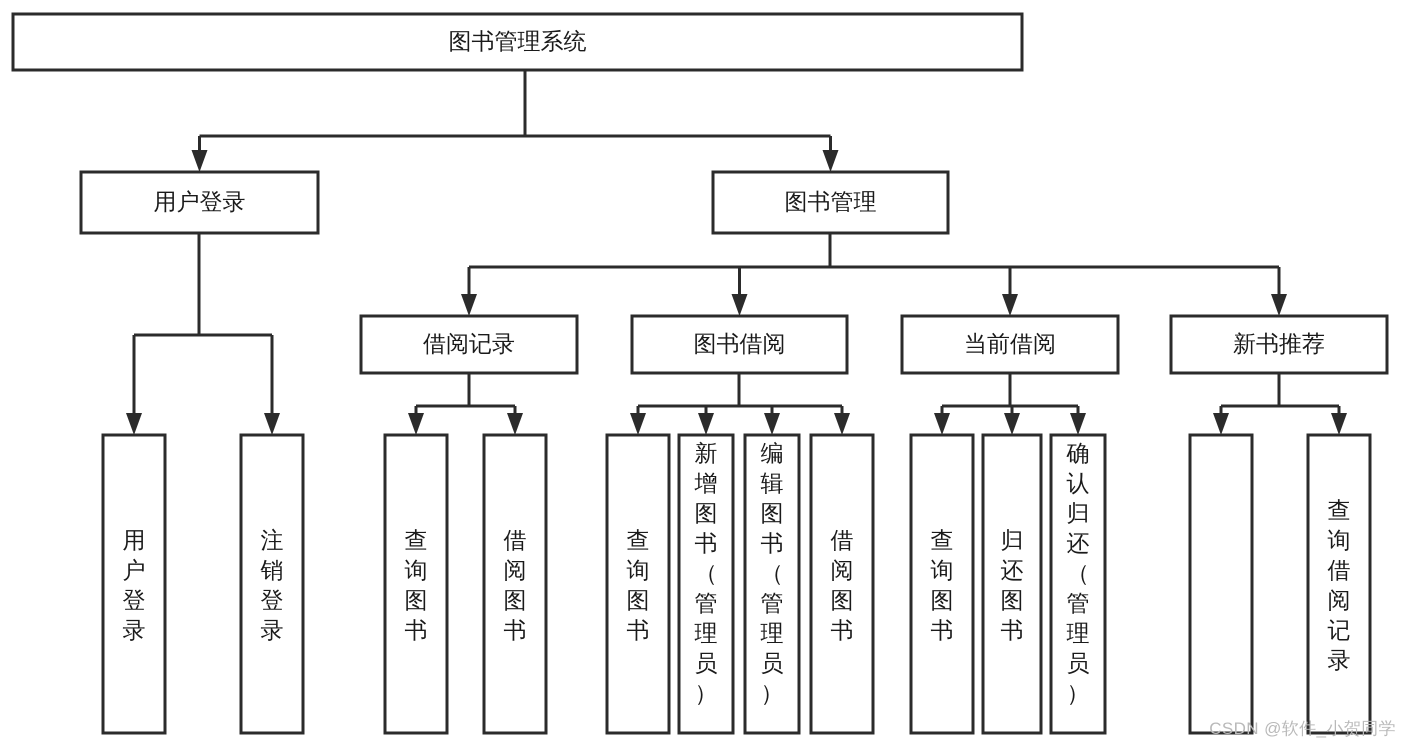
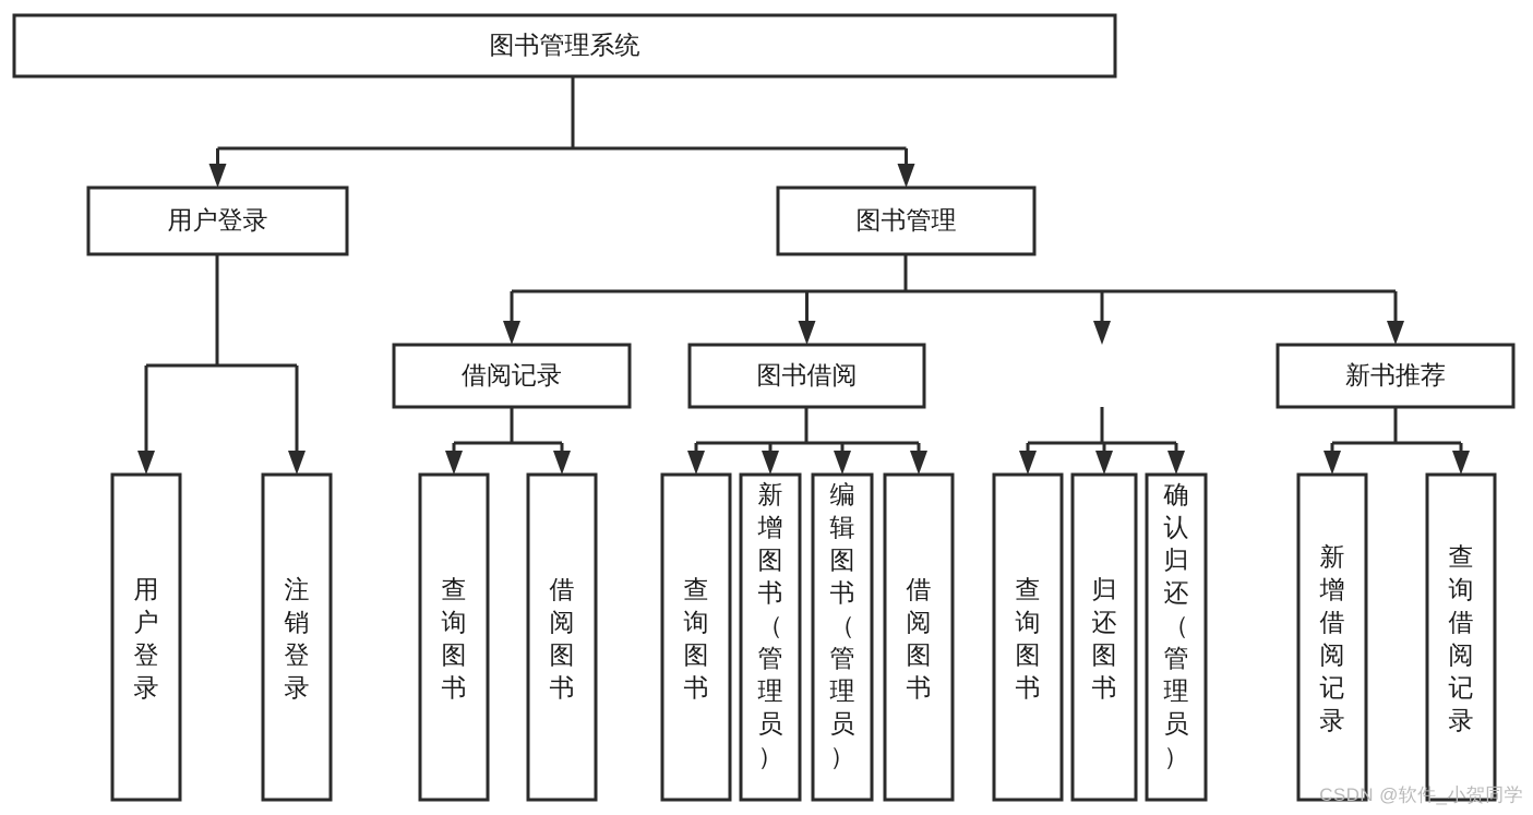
  图书管理系统
  用户登录
  图书管理
  借阅记录
  图书借阅
- 当前借阅
  新书推荐
  用户登录
  注销登录
  查询图书
  借阅图书
  查询图书
  新增图书（管理员）
  编辑图书（管理员）
  借阅图书
  查询图书
  归还图书
  确认归还（管理员）
+ 新增借阅记录
  查询借阅记录
  CSDN @软件_小贺同学
